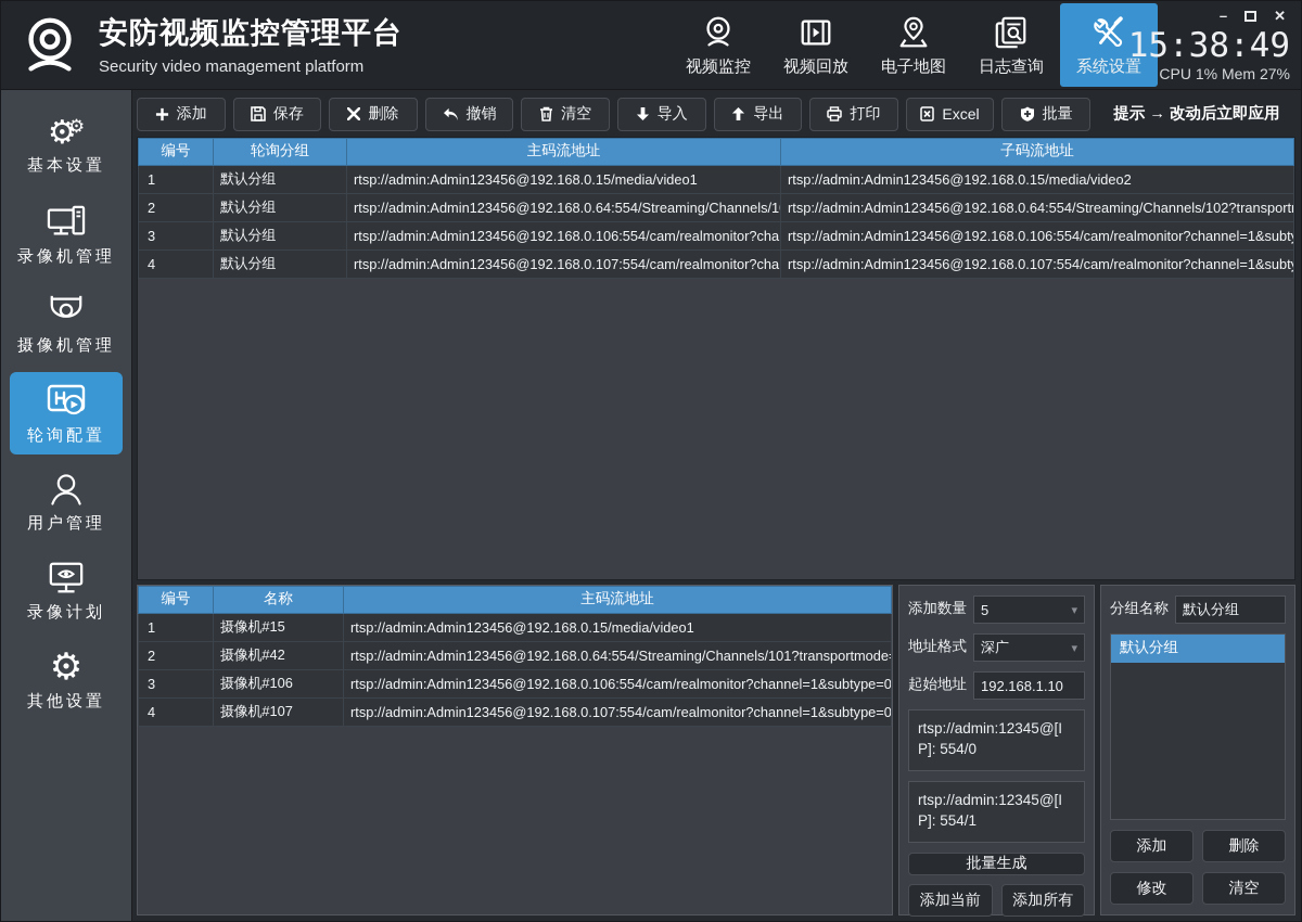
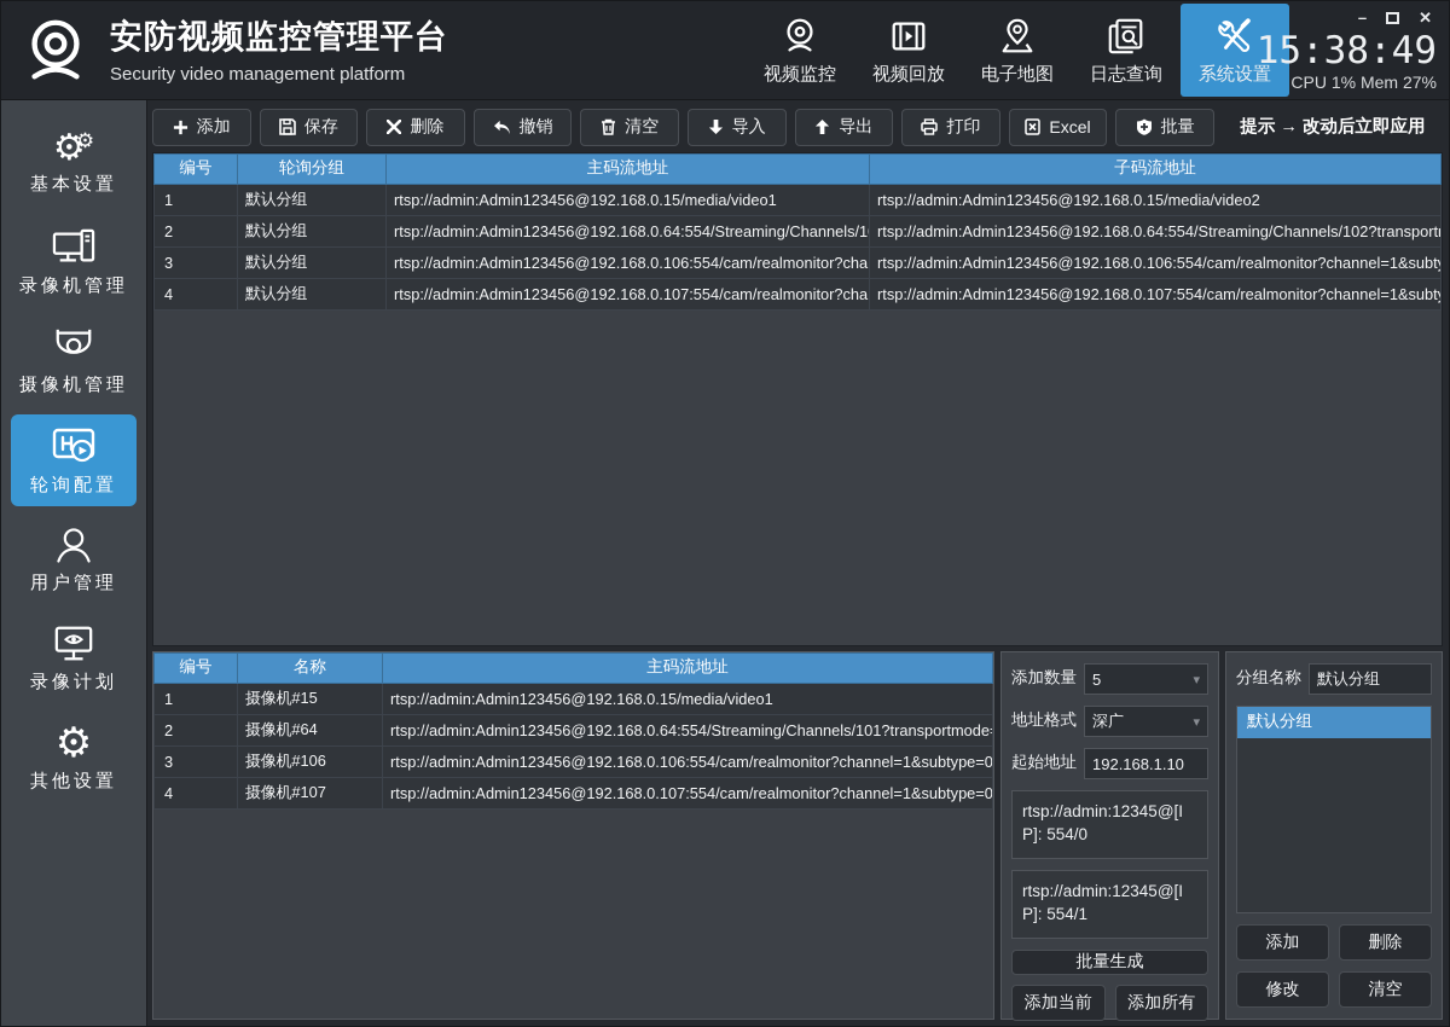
  安防视频监控管理平台
  Security video management platform
  视频监控
  视频回放
  电子地图
  日志查询
  系统设置
  –
  ✕
  15:38:49
  CPU 1% Mem 27%
  ⚙⚙
  基本设置
  录像机管理
  摄像机管理
  轮询配置
  用户管理
  录像计划
  ⚙
  其他设置
  添加
  保存
  删除
  撤销
  清空
  导入
  导出
  打印
  Excel
  批量
  提示 → 改动后立即应用
  编号	轮询分组	主码流地址	子码流地址
  1	默认分组	rtsp://admin:Admin123456@192.168.0.15/media/video1	rtsp://admin:Admin123456@192.168.0.15/media/video2
  2	默认分组	rtsp://admin:Admin123456@192.168.0.64:554/Streaming/Channels/1	rtsp://admin:Admin123456@192.168.0.64:554/Streaming/Channels/102?transport
  3	默认分组	rtsp://admin:Admin123456@192.168.0.106:554/cam/realmonitor?cha	rtsp://admin:Admin123456@192.168.0.106:554/cam/realmonitor?channel=1&subt
  4	默认分组	rtsp://admin:Admin123456@192.168.0.107:554/cam/realmonitor?cha	rtsp://admin:Admin123456@192.168.0.107:554/cam/realmonitor?channel=1&subt
  编号	名称	主码流地址
  1	摄像机#15	rtsp://admin:Admin123456@192.168.0.15/media/video1
- 2	摄像机#42	rtsp://admin:Admin123456@192.168.0.64:554/Streaming/Channels/101?transportmode
+ 2	摄像机#64	rtsp://admin:Admin123456@192.168.0.64:554/Streaming/Channels/101?transportmode
  3	摄像机#106	rtsp://admin:Admin123456@192.168.0.106:554/cam/realmonitor?channel=1&subtype=0
  4	摄像机#107	rtsp://admin:Admin123456@192.168.0.107:554/cam/realmonitor?channel=1&subtype=0
  添加数量
  5
  ▾
  地址格式
  深广
  ▾
  起始地址
  192.168.1.10
  rtsp://admin:12345@[IP]: 554/0
  rtsp://admin:12345@[IP]: 554/1
  批量生成
  添加当前
  添加所有
  分组名称
  默认分组
  默认分组
  添加
  删除
  修改
  清空
